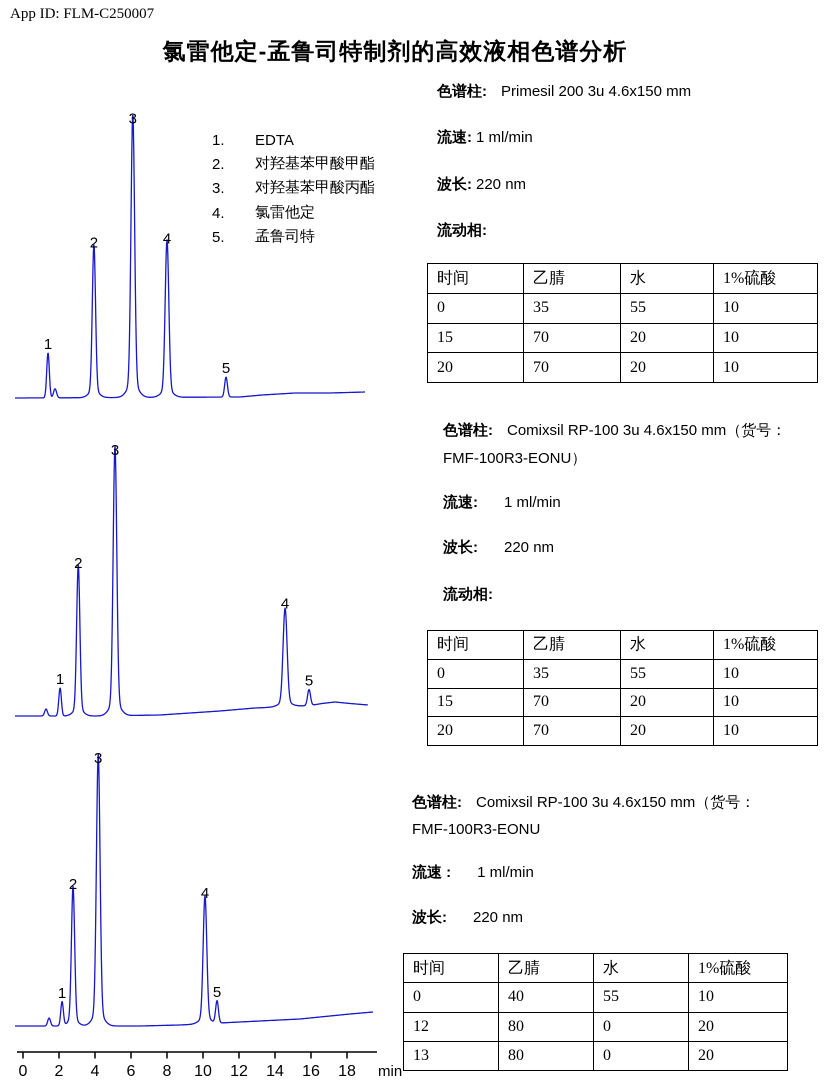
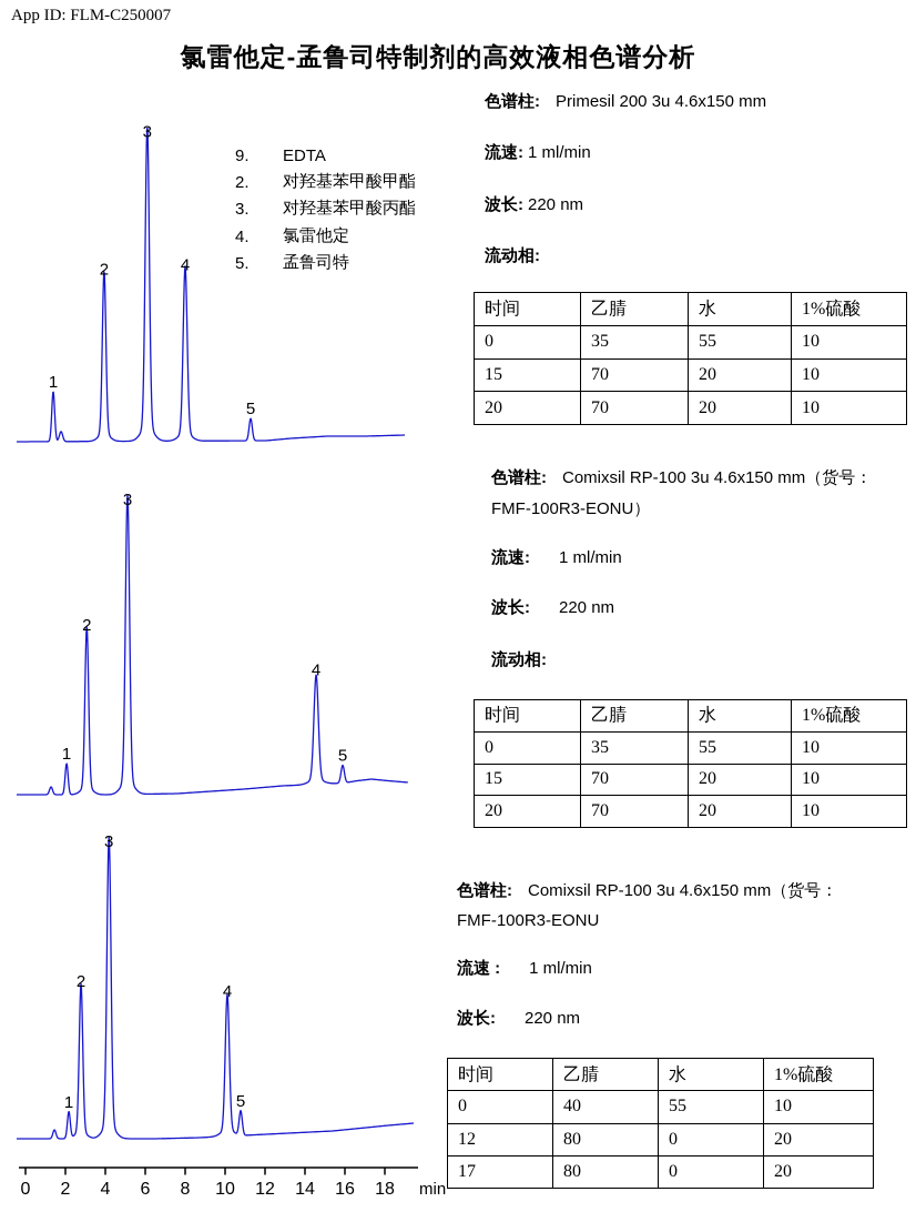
  App ID: FLM-C250007
  氯雷他定-孟鲁司特制剂的高效液相色谱分析
- 1.
+ 9.
  EDTA
  2.
  对羟基苯甲酸甲酯
  3.
  对羟基苯甲酸丙酯
  4.
  氯雷他定
  5.
  孟鲁司特
  1
  2
  3
  4
  5
  1
  2
  3
  4
  5
  1
  2
  3
  4
  5
  0
  2
  4
  6
  8
  10
  12
  14
  16
  18
  min
  色谱柱: Primesil 200 3u 4.6x150 mm
  流速: 1 ml/min
  波长: 220 nm
  流动相:
  色谱柱: Comixsil RP-100 3u 4.6x150 mm（货号：
  FMF-100R3-EONU）
  流速: 1 ml/min
  波长: 220 nm
  流动相:
  色谱柱: Comixsil RP-100 3u 4.6x150 mm（货号：
  FMF-100R3-EONU
  流速 : 1 ml/min
  波长: 220 nm
  时间	乙腈	水	1%硫酸
  0	35	55	10
  15	70	20	10
  20	70	20	10
  时间	乙腈	水	1%硫酸
  0	35	55	10
  15	70	20	10
  20	70	20	10
  时间	乙腈	水	1%硫酸
  0	40	55	10
  12	80	0	20
- 13	80	0	20
+ 17	80	0	20
